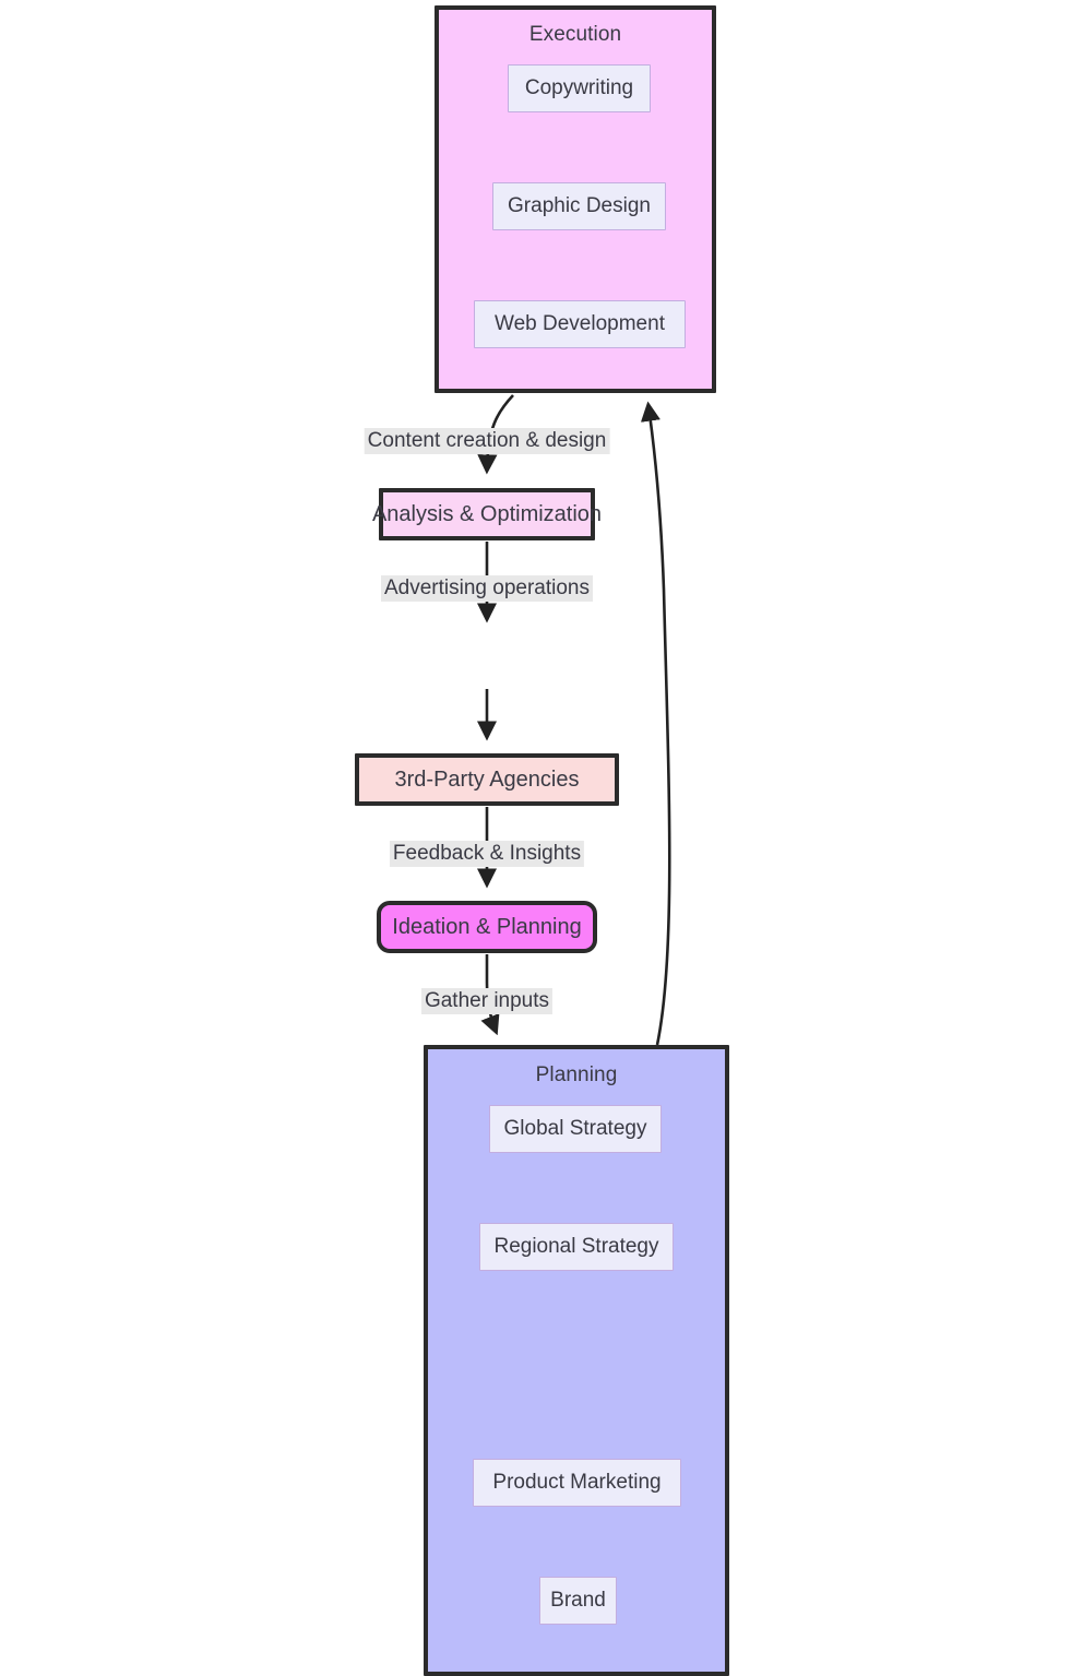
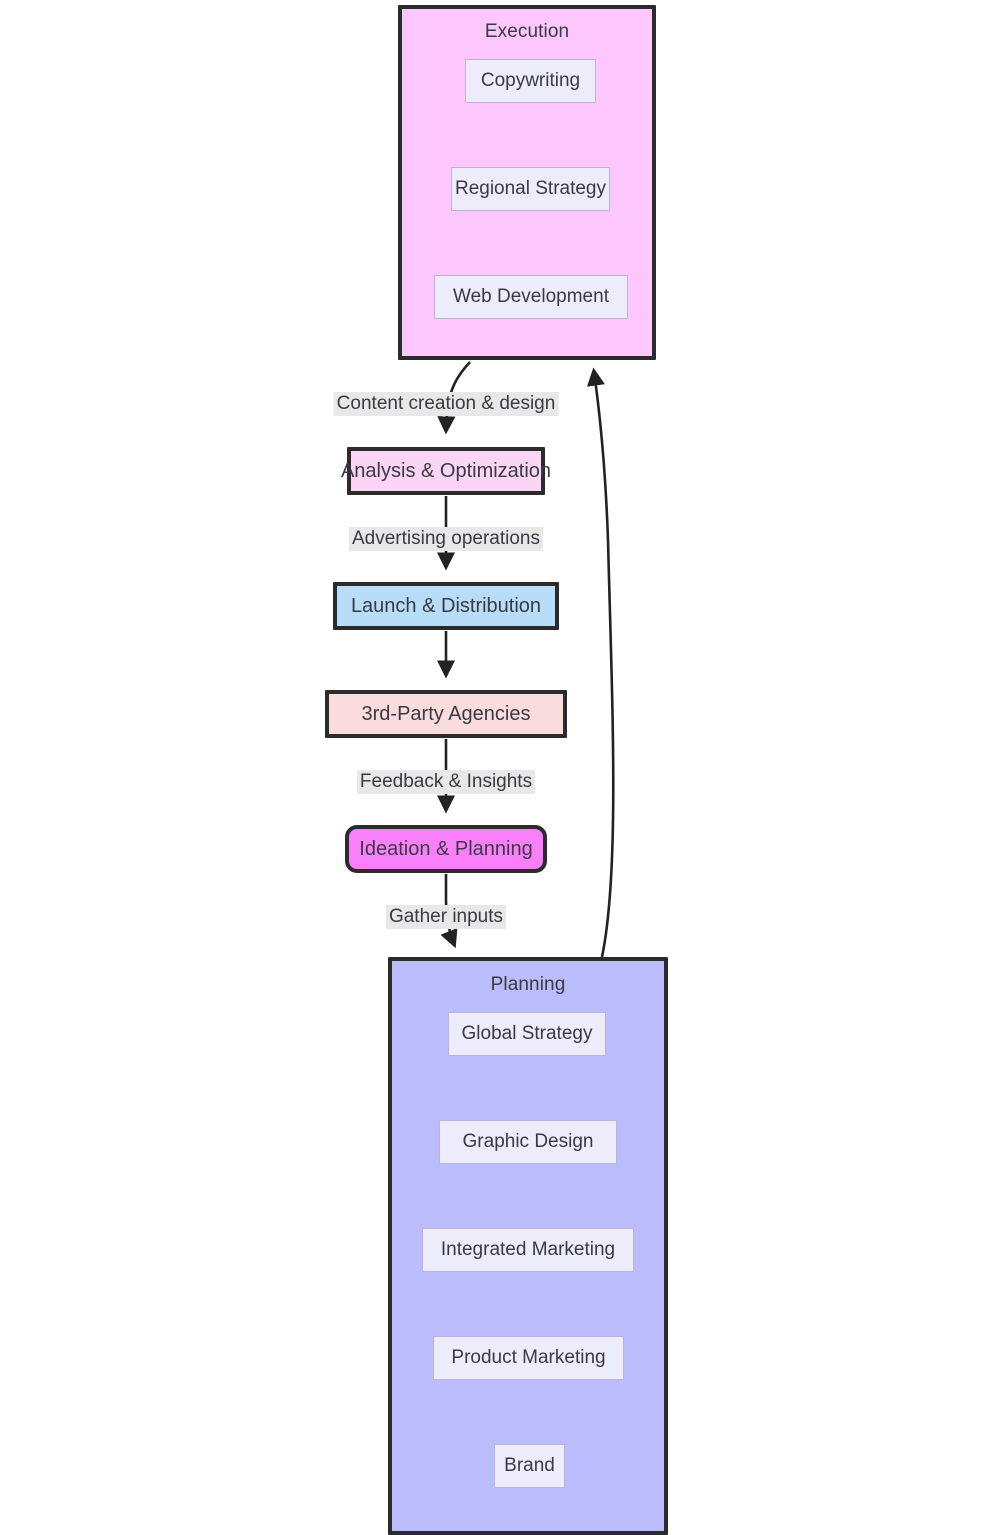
  Execution
  Copywriting
- Graphic Design
+ Regional Strategy
  Web Development
  Analysis & Optimization
+ Launch & Distribution
  3rd-Party Agencies
  Ideation & Planning
  Content creation & design
  Advertising operations
  Feedback & Insights
  Gather inputs
  Planning
  Global Strategy
- Regional Strategy
+ Graphic Design
+ Integrated Marketing
  Product Marketing
  Brand
